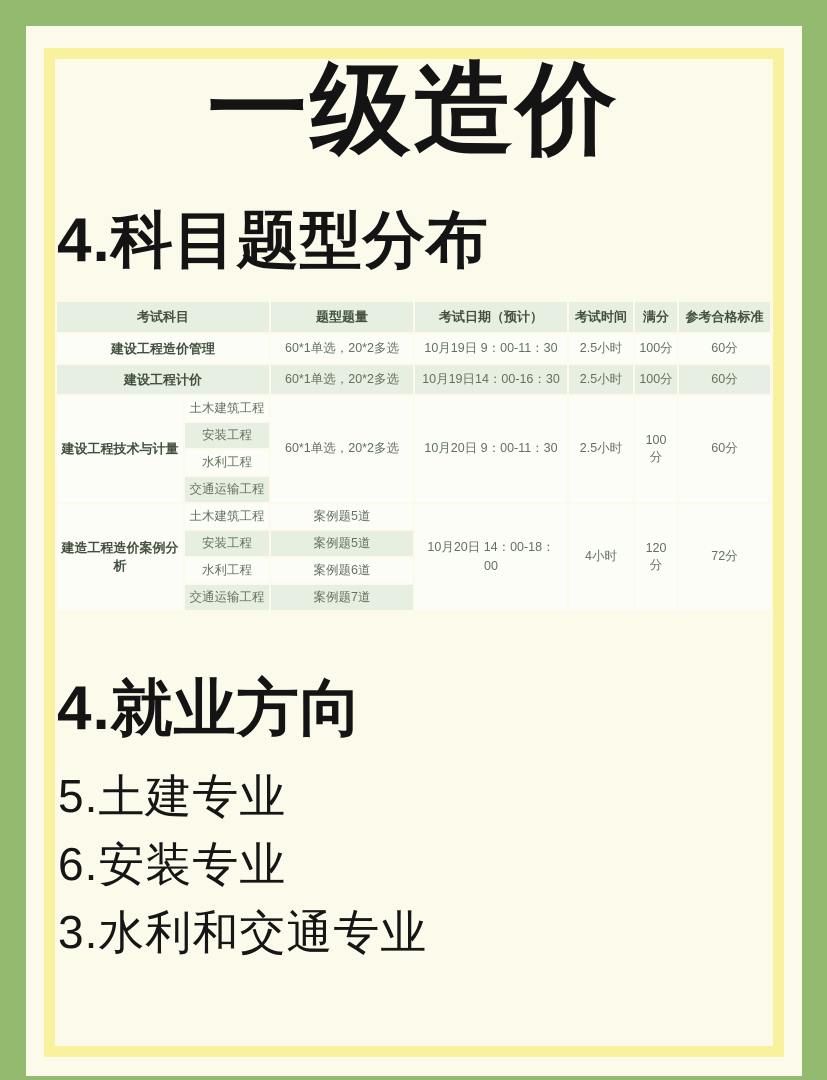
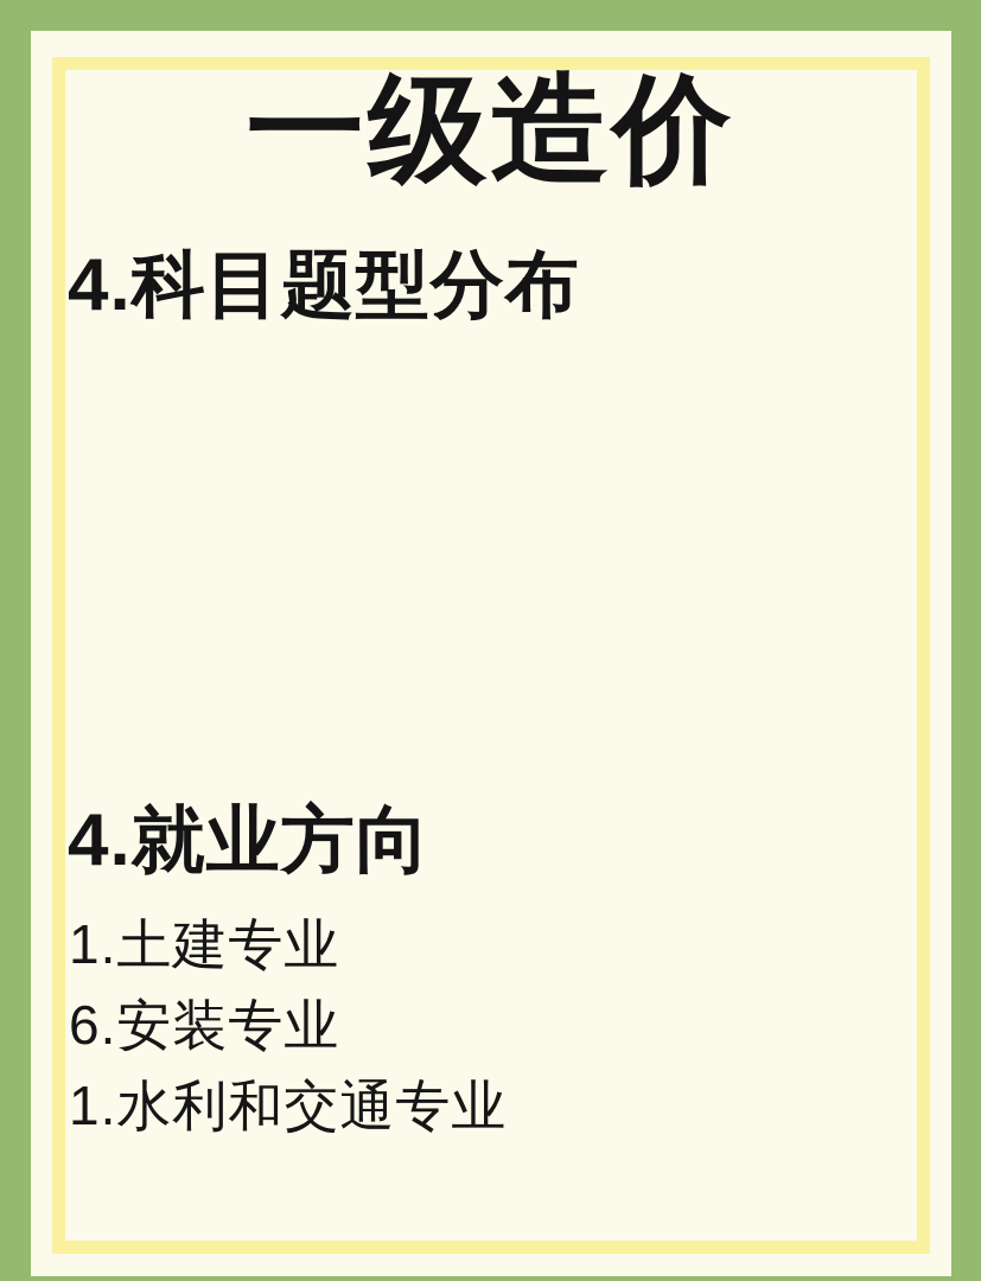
  一级造价
  4.科目题型分布
- 考试科目	题型题量	考试日期（预计）	考试时间	满分	参考合格标准
- 建设工程造价管理	60*1单选，20*2多选	10月19日 9：00-11：30	2.5小时	100分	60分
- 建设工程计价	60*1单选，20*2多选	10月19日14：00-16：30	2.5小时	100分	60分
- 建设工程技术与计量	土木建筑工程	60*1单选，20*2多选	10月20日 9：00-11：30	2.5小时	100分	60分
- 安装工程
- 水利工程
- 交通运输工程
- 建造工程造价案例分析	土木建筑工程	案例题5道	10月20日 14：00-18：00	4小时	120分	72分
- 安装工程	案例题5道
- 水利工程	案例题6道
- 交通运输工程	案例题7道
  4.就业方向
- 5.土建专业
+ 1.土建专业
  6.安装专业
- 3.水利和交通专业
+ 1.水利和交通专业
